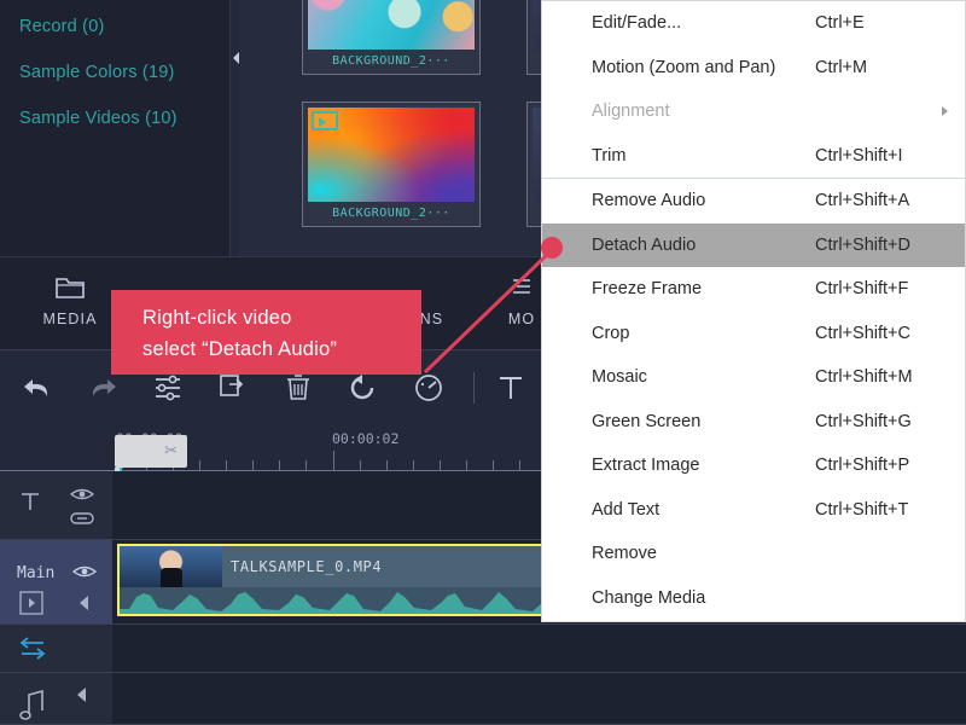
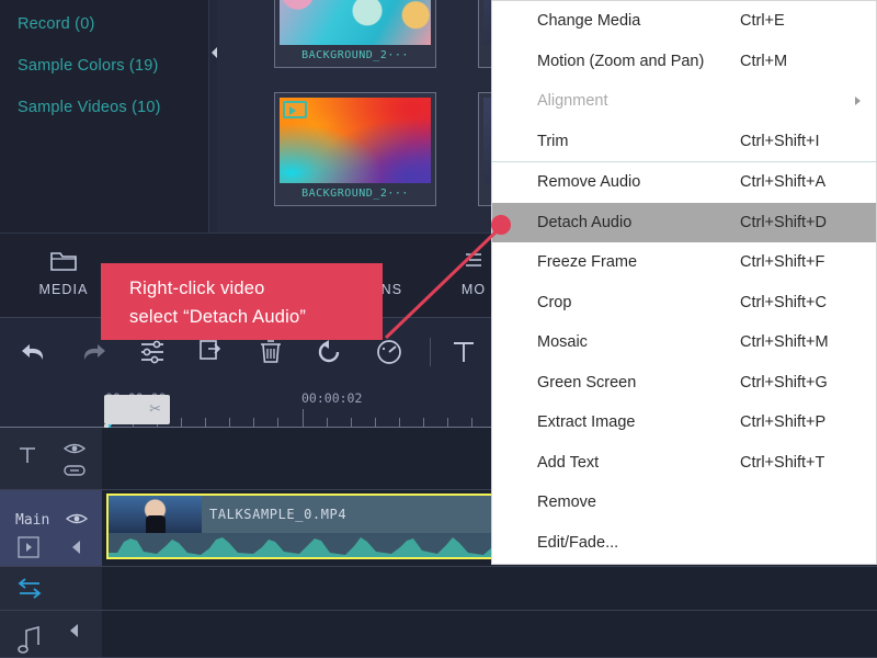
  Record (0)
  Sample Colors (19)
  Sample Videos (10)
  BACKGROUND_2···
  BACKGROUND_2···
  MEDIA
  MO
  00:00:02
  ✂
  Main
  TALKSAMPLE_0.MP4
- Edit/Fade...
+ Change Media
  Ctrl+E
  Motion (Zoom and Pan)
  Ctrl+M
  Alignment
  Trim
  Ctrl+Shift+I
  Remove Audio
  Ctrl+Shift+A
  Detach Audio
  Ctrl+Shift+D
  Freeze Frame
  Ctrl+Shift+F
  Crop
  Ctrl+Shift+C
  Mosaic
  Ctrl+Shift+M
  Green Screen
  Ctrl+Shift+G
  Extract Image
  Ctrl+Shift+P
  Add Text
  Ctrl+Shift+T
  Remove
- Change Media
+ Edit/Fade...
  Right-click video
  select “Detach Audio”
